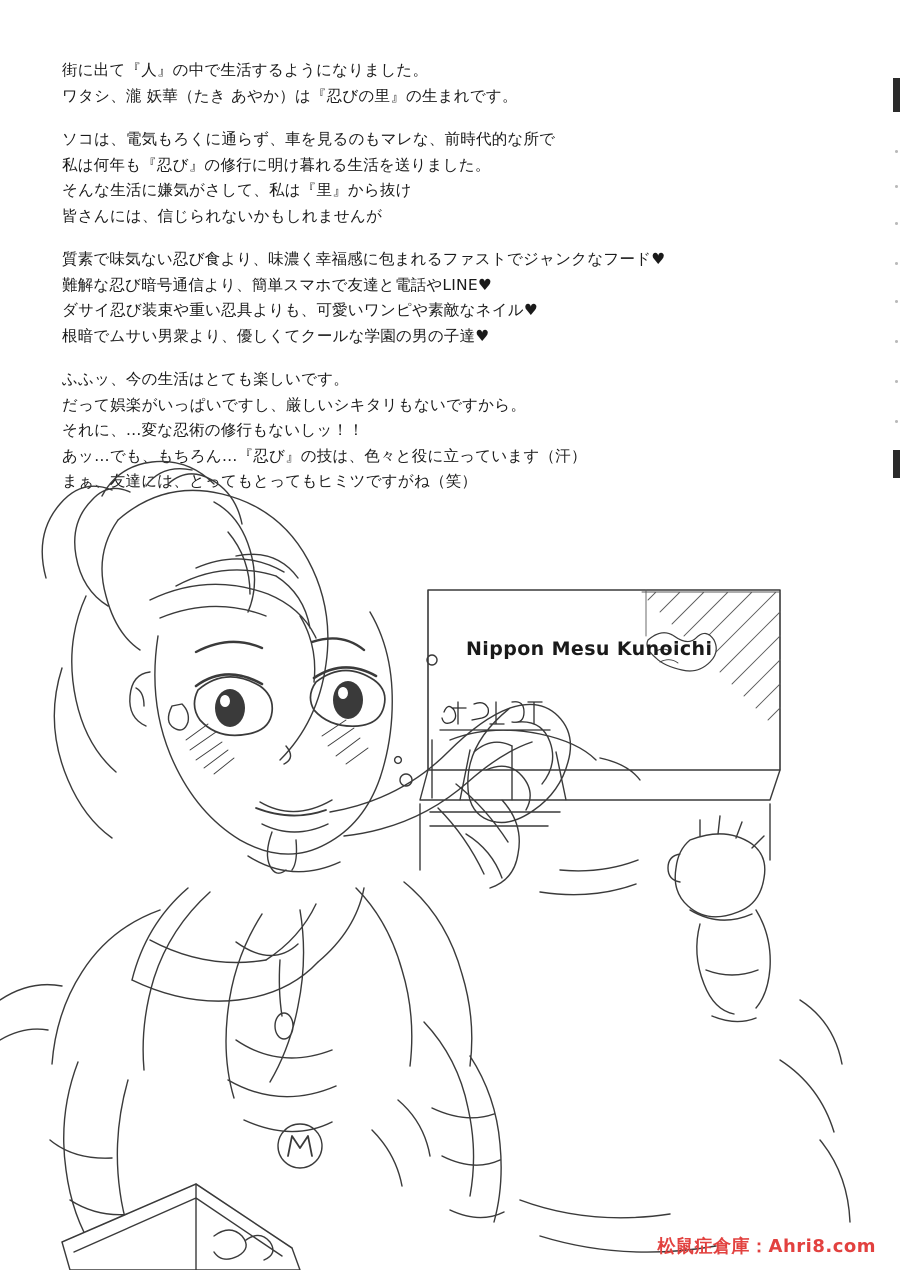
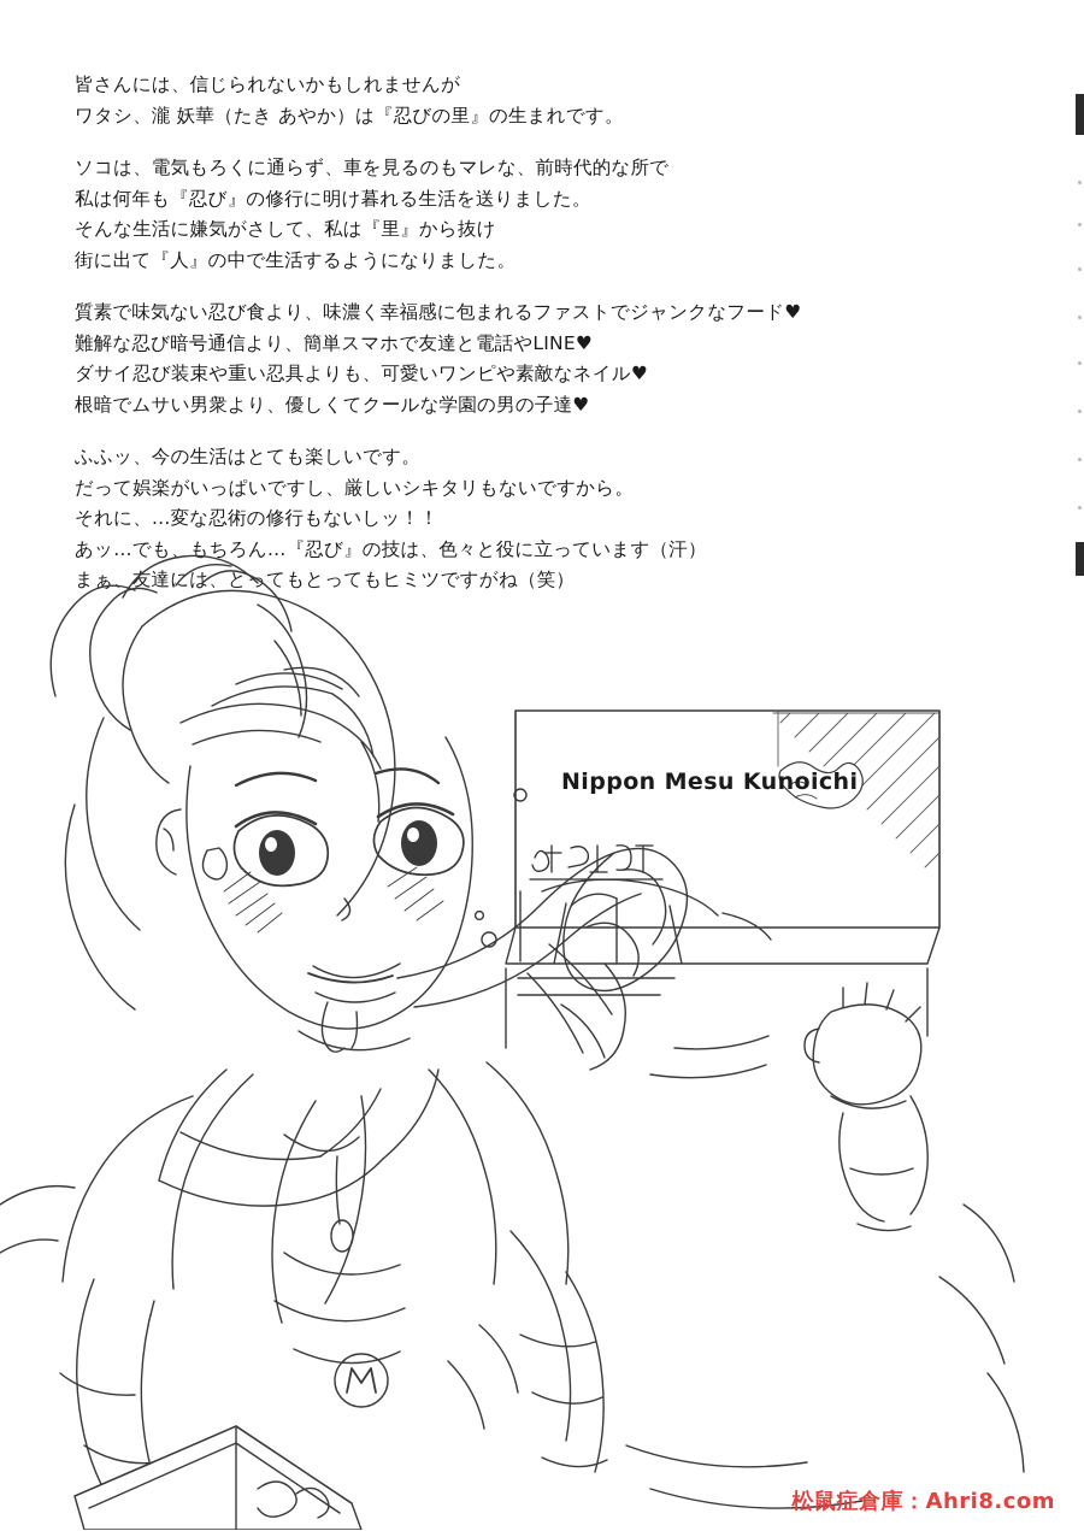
- 街に出て『人』の中で生活するようになりました。
+ 皆さんには、信じられないかもしれませんが
  ワタシ、瀧 妖華（たき あやか）は『忍びの里』の生まれです。
  ソコは、電気もろくに通らず、車を見るのもマレな、前時代的な所で
  私は何年も『忍び』の修行に明け暮れる生活を送りました。
  そんな生活に嫌気がさして、私は『里』から抜け
- 皆さんには、信じられないかもしれませんが
+ 街に出て『人』の中で生活するようになりました。
  質素で味気ない忍び食より、味濃く幸福感に包まれるファストでジャンクなフード♥
  難解な忍び暗号通信より、簡単スマホで友達と電話やLINE♥
  ダサイ忍び装束や重い忍具よりも、可愛いワンピや素敵なネイル♥
  根暗でムサい男衆より、優しくてクールな学園の男の子達♥
  ふふッ、今の生活はとても楽しいです。
  だって娯楽がいっぱいですし、厳しいシキタリもないですから。
  それに、…変な忍術の修行もないしッ！！
  あッ…でも、もちろん…『忍び』の技は、色々と役に立っています（汗）
  まぁ、友達は、とてもとってもヒミツですがね（笑）
  Nippon Mesu Kunoichi
  松鼠症倉庫：Ahri8.com
